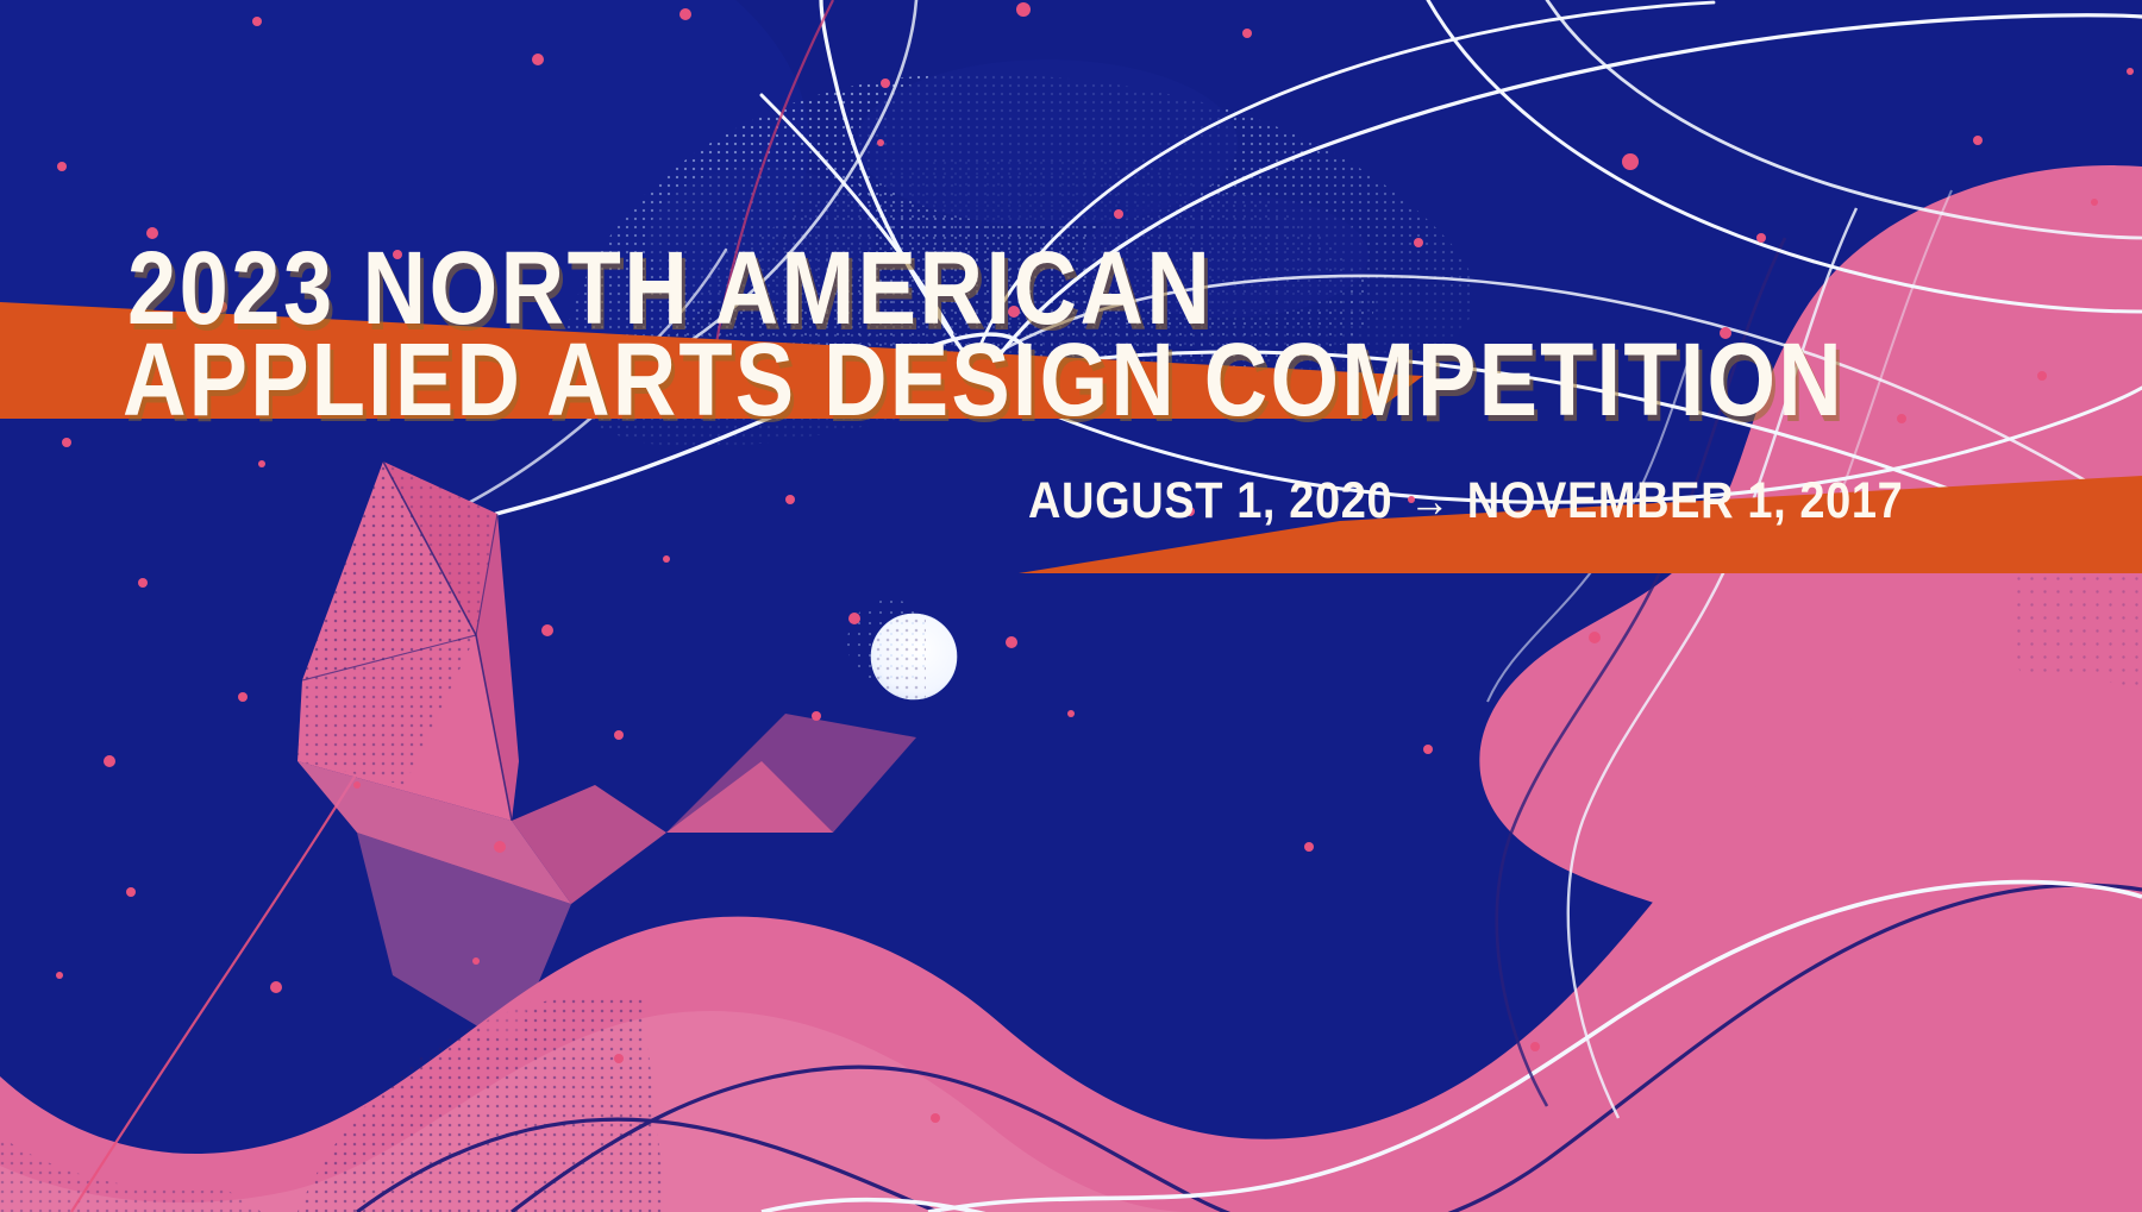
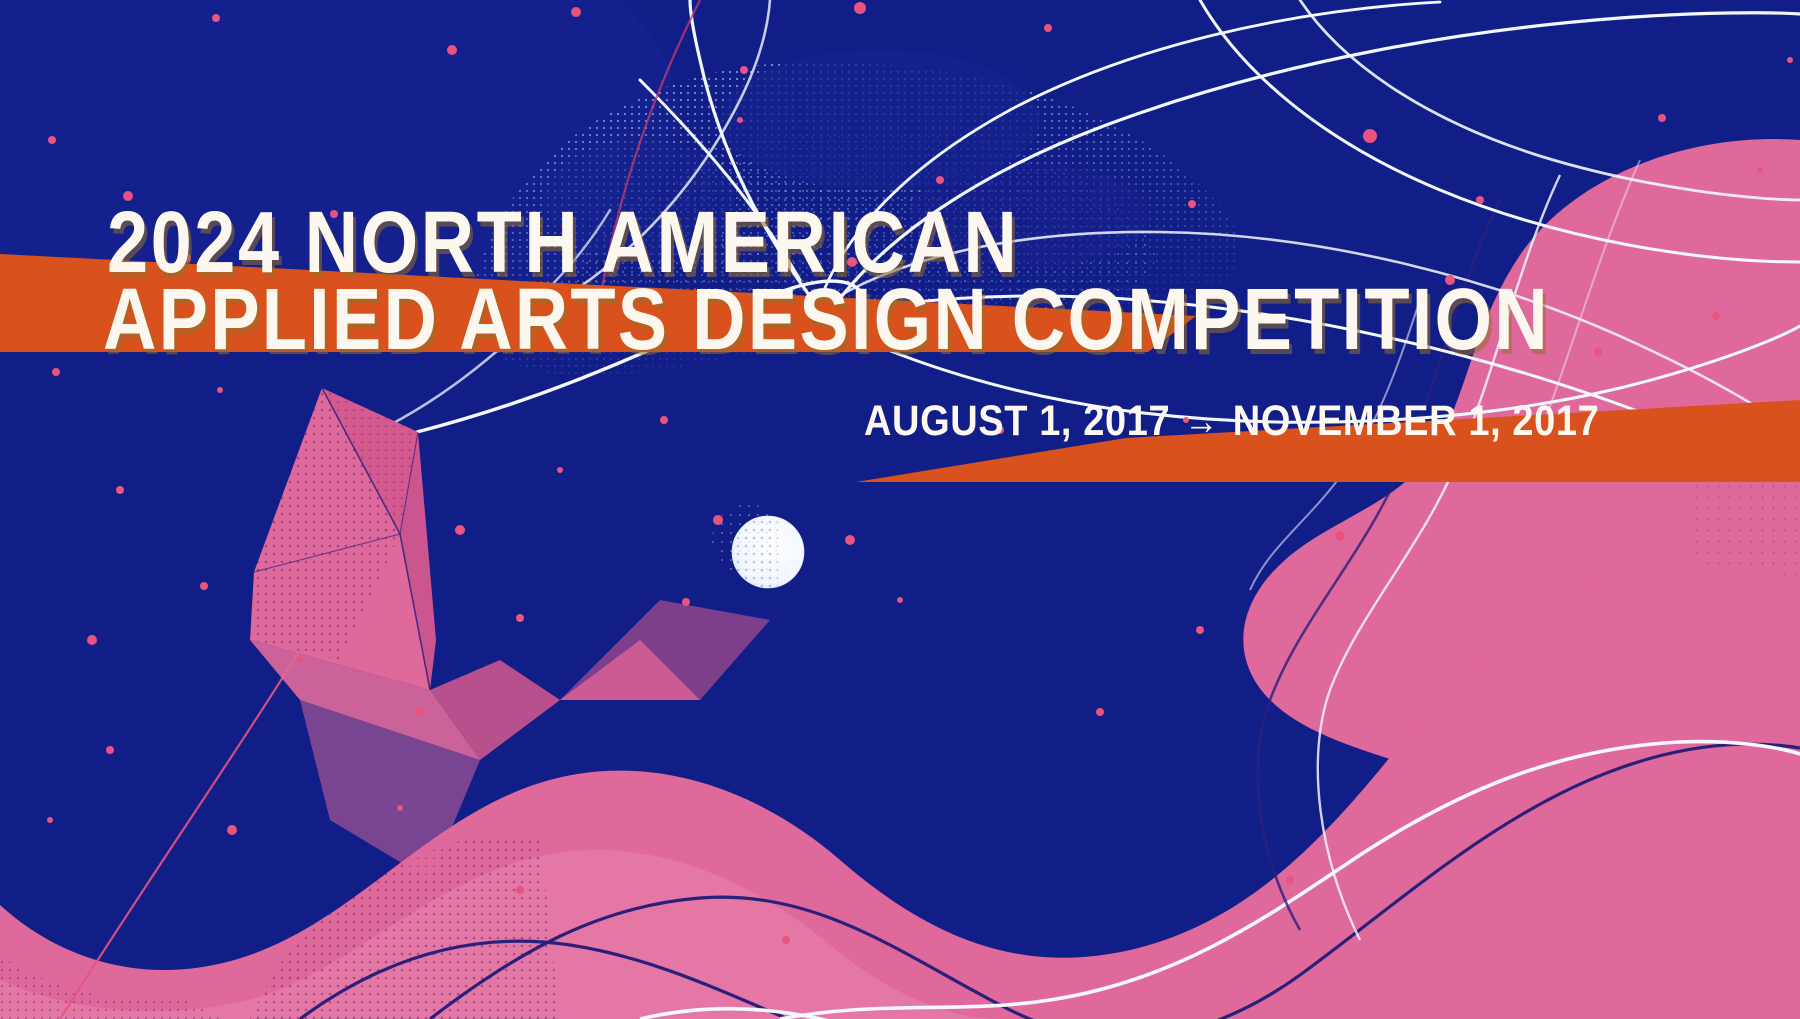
- 2023 NORTH AMERICAN
+ 2024 NORTH AMERICAN
  APPLIED ARTS DESIGN COMPETITION
- AUGUST 1, 2020
+ AUGUST 1, 2017
  →
  NOVEMBER 1, 2017
